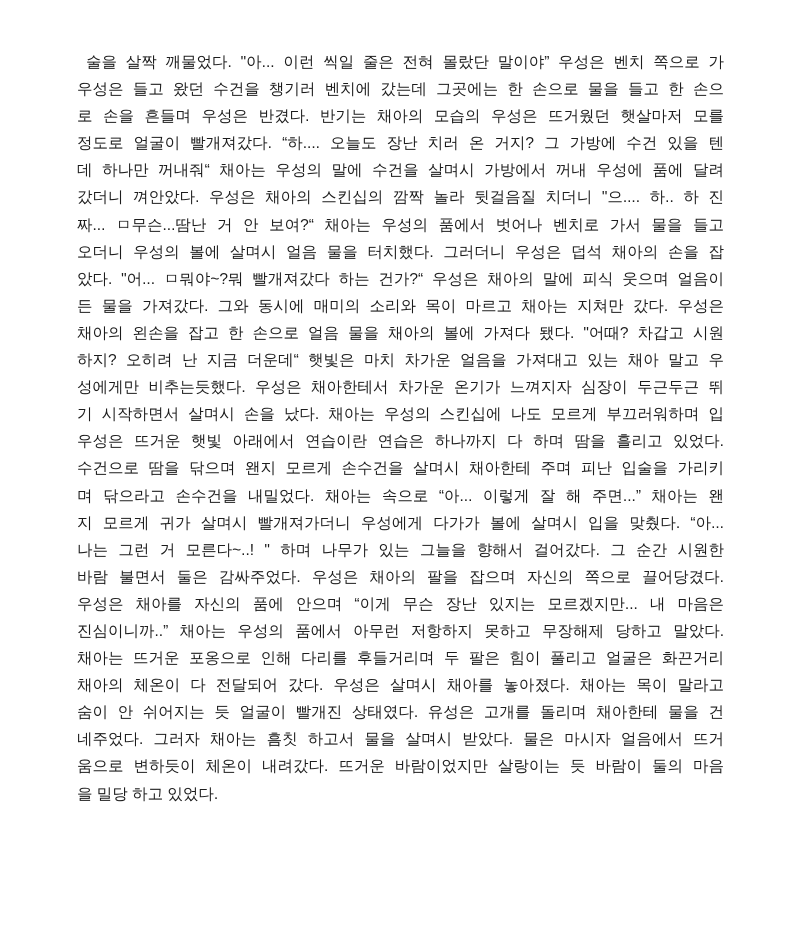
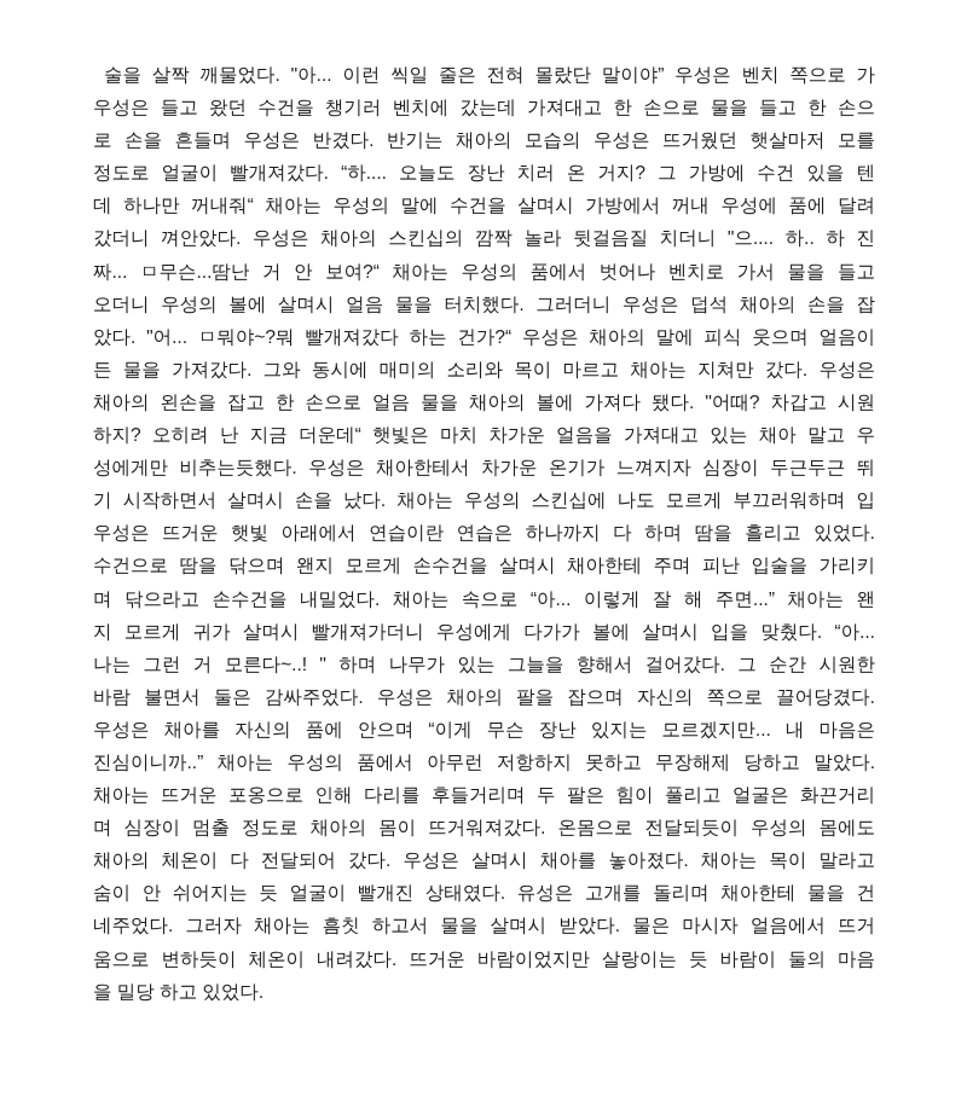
  술을 살짝 깨물었다. "아... 이런 씩일 줄은 전혀 몰랐단 말이야” 우성은 벤치 쪽으로 가
- 우성은 들고 왔던 수건을 챙기러 벤치에 갔는데 그곳에는 한 손으로 물을 들고 한 손으
+ 우성은 들고 왔던 수건을 챙기러 벤치에 갔는데 가져대고 한 손으로 물을 들고 한 손으
  로 손을 흔들며 우성은 반겼다. 반기는 채아의 모습의 우성은 뜨거웠던 햇살마저 모를
  정도로 얼굴이 빨개져갔다. “하.... 오늘도 장난 치러 온 거지? 그 가방에 수건 있을 텐
  데 하나만 꺼내줘“ 채아는 우성의 말에 수건을 살며시 가방에서 꺼내 우성에 품에 달려
  갔더니 껴안았다. 우성은 채아의 스킨십의 깜짝 놀라 뒷걸음질 치더니 "으.... 하.. 하 진
  짜... ㅁ무슨...땀난 거 안 보여?“ 채아는 우성의 품에서 벗어나 벤치로 가서 물을 들고
  오더니 우성의 볼에 살며시 얼음 물을 터치했다. 그러더니 우성은 덥석 채아의 손을 잡
  았다. "어... ㅁ뭐야~?뭐 빨개져갔다 하는 건가?“ 우성은 채아의 말에 피식 웃으며 얼음이
  든 물을 가져갔다. 그와 동시에 매미의 소리와 목이 마르고 채아는 지쳐만 갔다. 우성은
  채아의 왼손을 잡고 한 손으로 얼음 물을 채아의 볼에 가져다 됐다. "어때? 차갑고 시원
  하지? 오히려 난 지금 더운데“ 햇빛은 마치 차가운 얼음을 가져대고 있는 채아 말고 우
  성에게만 비추는듯했다. 우성은 채아한테서 차가운 온기가 느껴지자 심장이 두근두근 뛰
  기 시작하면서 살며시 손을 났다. 채아는 우성의 스킨십에 나도 모르게 부끄러워하며 입
  우성은 뜨거운 햇빛 아래에서 연습이란 연습은 하나까지 다 하며 땀을 흘리고 있었다.
  수건으로 땀을 닦으며 왠지 모르게 손수건을 살며시 채아한테 주며 피난 입술을 가리키
  며 닦으라고 손수건을 내밀었다. 채아는 속으로 “아... 이렇게 잘 해 주면...” 채아는 왠
  지 모르게 귀가 살며시 빨개져가더니 우성에게 다가가 볼에 살며시 입을 맞췄다. “아...
  나는 그런 거 모른다~..! " 하며 나무가 있는 그늘을 향해서 걸어갔다. 그 순간 시원한
  바람 불면서 둘은 감싸주었다. 우성은 채아의 팔을 잡으며 자신의 쪽으로 끌어당겼다.
  우성은 채아를 자신의 품에 안으며 “이게 무슨 장난 있지는 모르겠지만... 내 마음은
  진심이니까..” 채아는 우성의 품에서 아무런 저항하지 못하고 무장해제 당하고 말았다.
  채아는 뜨거운 포옹으로 인해 다리를 후들거리며 두 팔은 힘이 풀리고 얼굴은 화끈거리
+ 며 심장이 멈출 정도로 채아의 몸이 뜨거워져갔다. 온몸으로 전달되듯이 우성의 몸에도
  채아의 체온이 다 전달되어 갔다. 우성은 살며시 채아를 놓아졌다. 채아는 목이 말라고
  숨이 안 쉬어지는 듯 얼굴이 빨개진 상태였다. 유성은 고개를 돌리며 채아한테 물을 건
  네주었다. 그러자 채아는 흠칫 하고서 물을 살며시 받았다. 물은 마시자 얼음에서 뜨거
  움으로 변하듯이 체온이 내려갔다. 뜨거운 바람이었지만 살랑이는 듯 바람이 둘의 마음
  을 밀당 하고 있었다.
